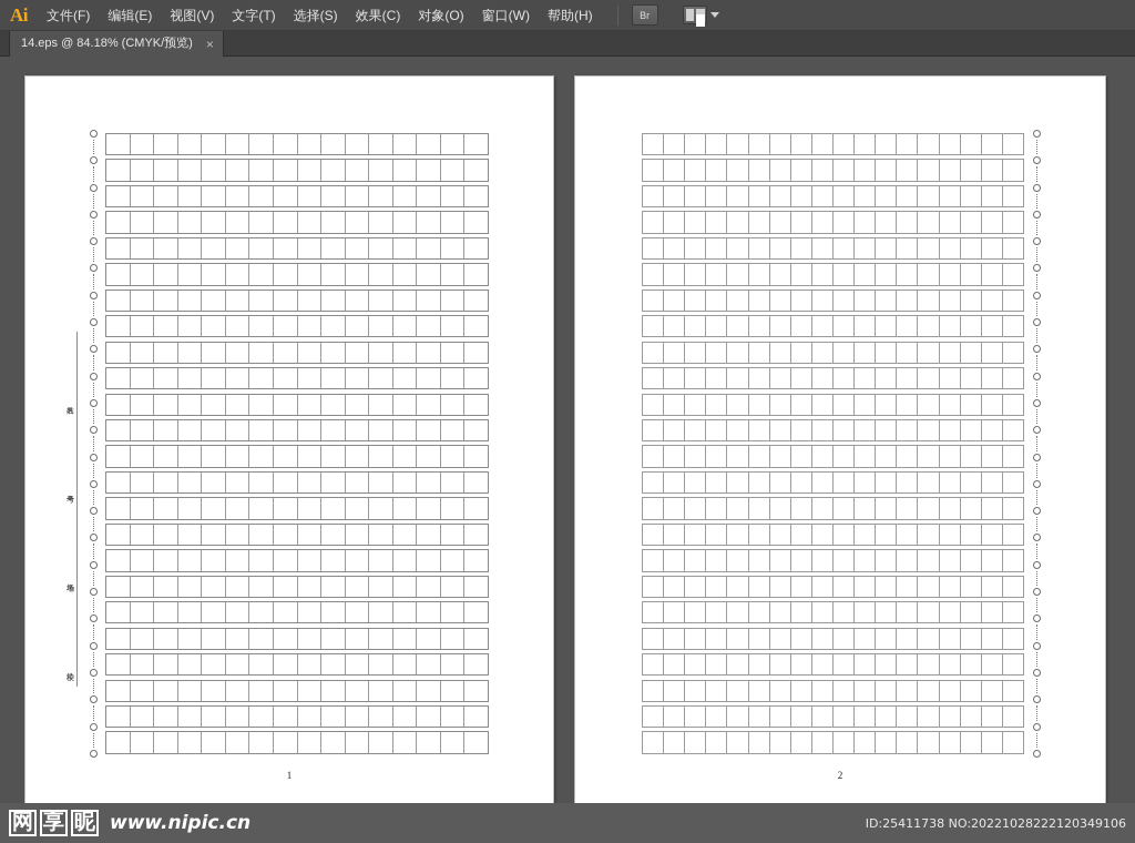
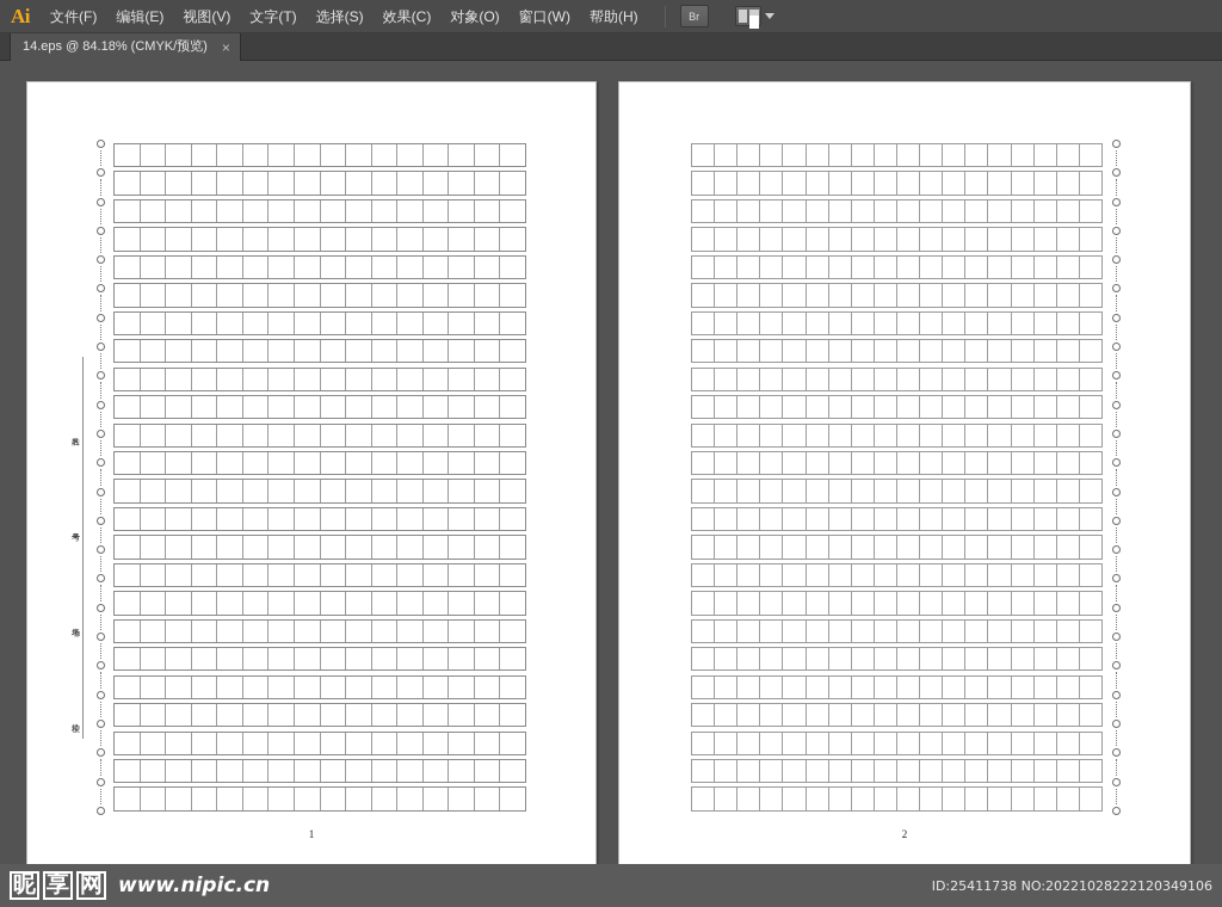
  Ai
  文件(F)
  编辑(E)
  视图(V)
  文字(T)
  选择(S)
  效果(C)
  对象(O)
  窗口(W)
  帮助(H)
  Br
  14.eps @ 84.18% (CMYK/预览)
  ×
  1
  2
- 网
+ 昵
  享
- 昵
+ 网
  www.nipic.cn
  ID:25411738 NO:20221028222120349106
